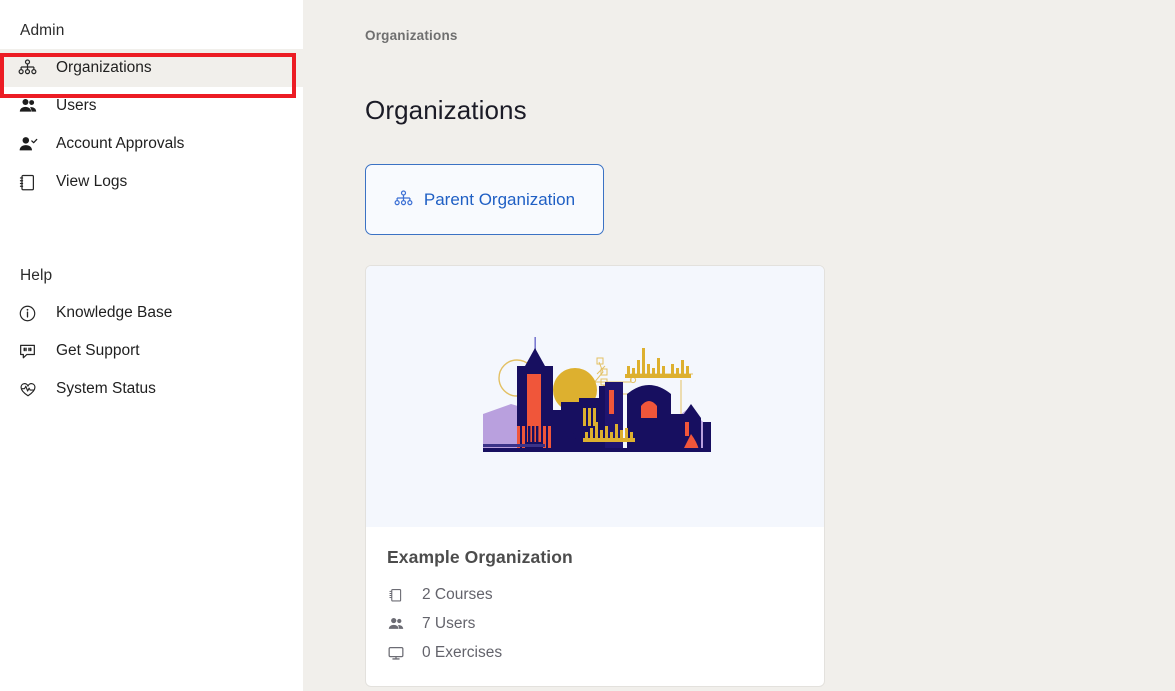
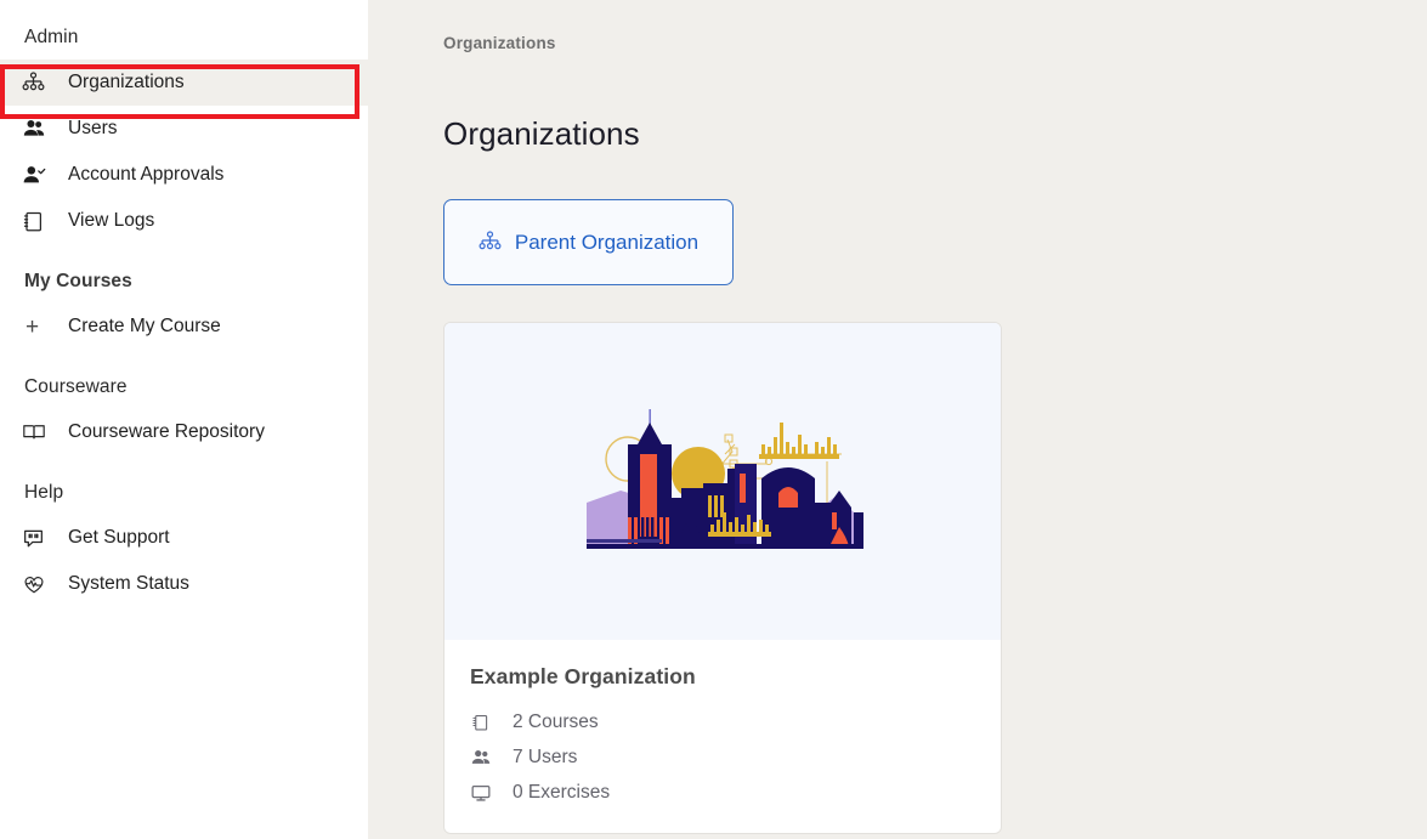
  Admin
  Organizations
  Users
  Account Approvals
  View Logs
+ My Courses
+ +
+ Create My Course
+ Courseware
+ Courseware Repository
  Help
- Knowledge Base
  Get Support
  System Status
  Organizations
  Organizations
  Parent Organization
  Example Organization
  2 Courses
  7 Users
  0 Exercises
